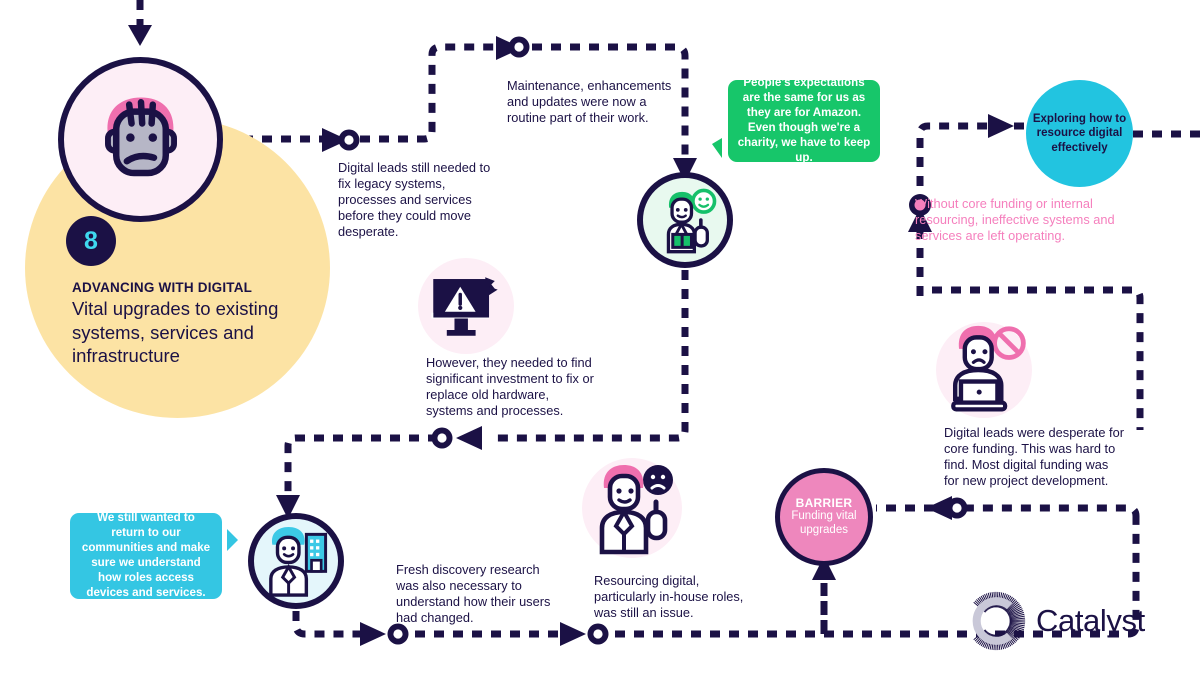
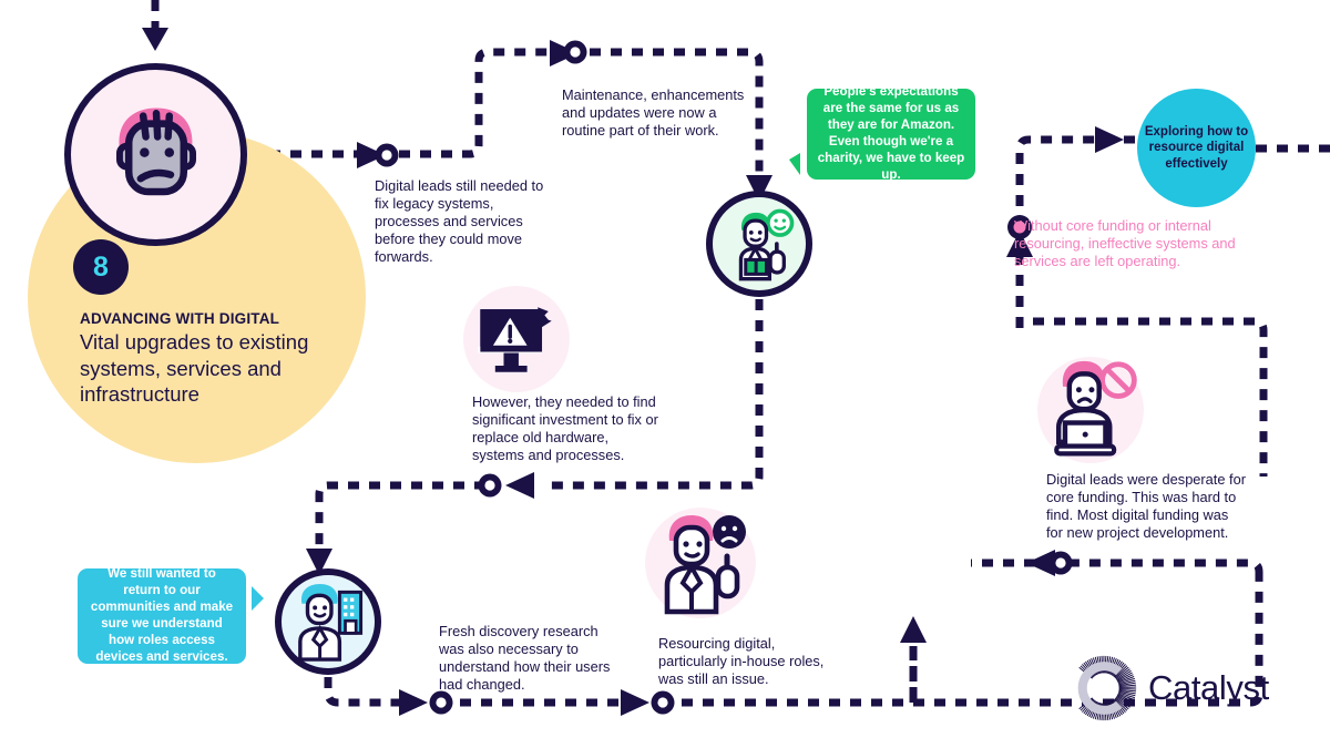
  8
  ADVANCING WITH DIGITAL
  Vital upgrades to existing systems, services and infrastructure
  Exploring how to resource digital effectively
- BARRIER
- Funding vital upgrades
- Digital leads still needed to fix legacy systems, processes and services before they could move desperate.
+ Digital leads still needed to fix legacy systems, processes and services before they could move forwards.
  Maintenance, enhancements and updates were now a routine part of their work.
  However, they needed to find significant investment to fix or replace old hardware, systems and processes.
  Fresh discovery research was also necessary to understand how their users had changed.
  Resourcing digital, particularly in-house roles, was still an issue.
  Digital leads were desperate for core funding. This was hard to find. Most digital funding was for new project development.
  Without core funding or internal resourcing, ineffective systems and services are left operating.
  People's expectations are the same for us as they are for Amazon. Even though we're a charity, we have to keep up.
  We still wanted to return to our communities and make sure we understand how roles access devices and services.
  Catalyst
